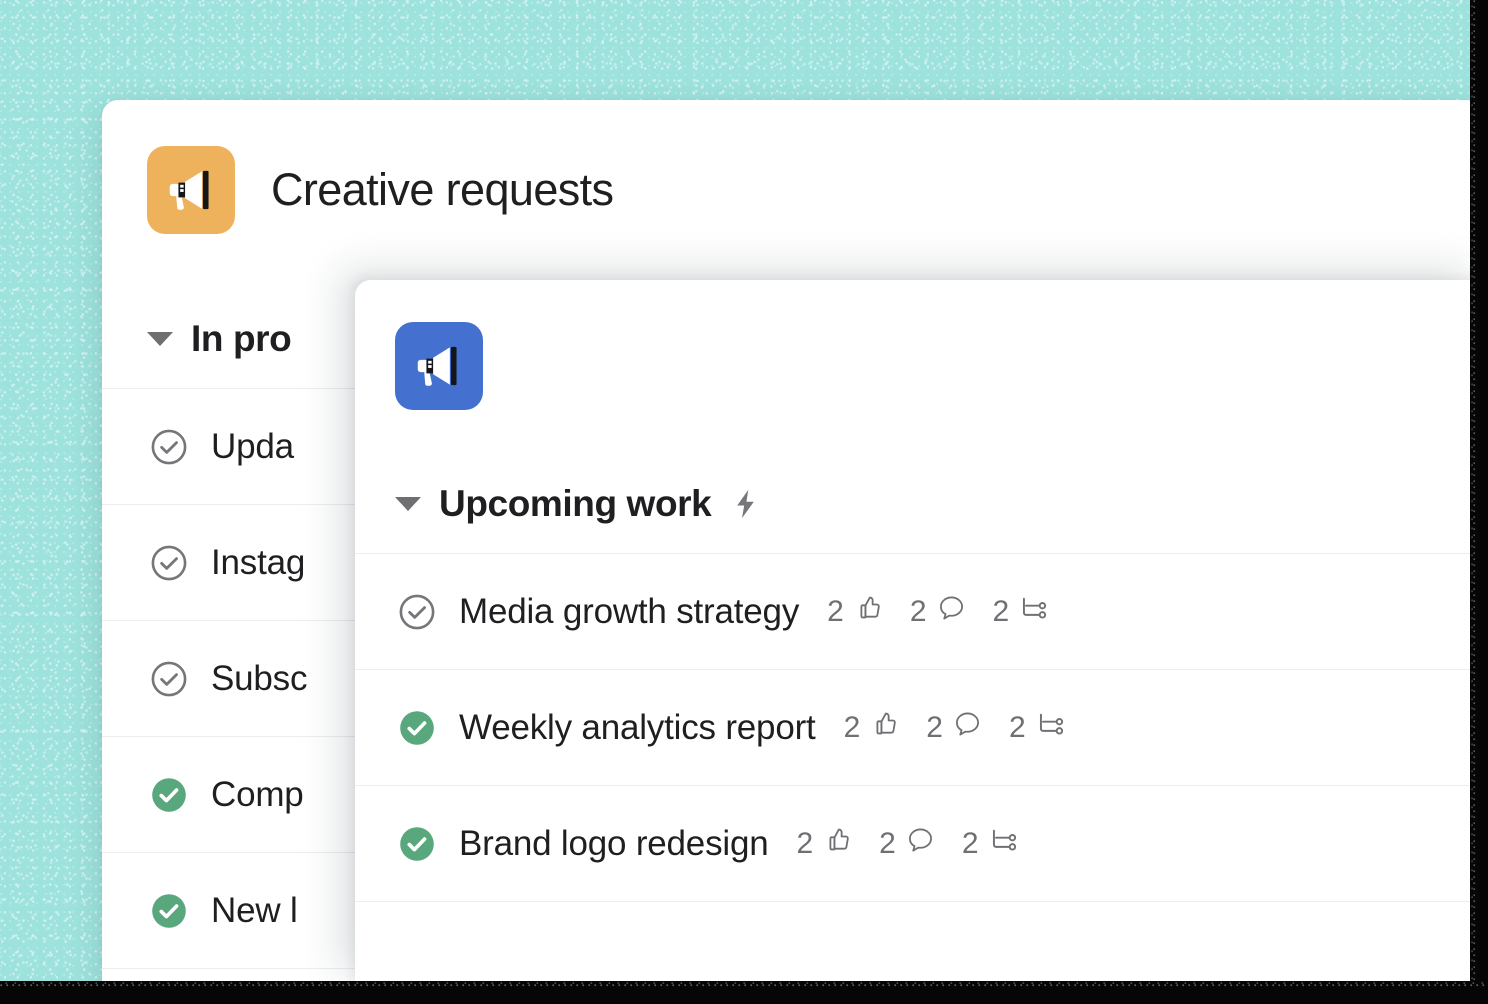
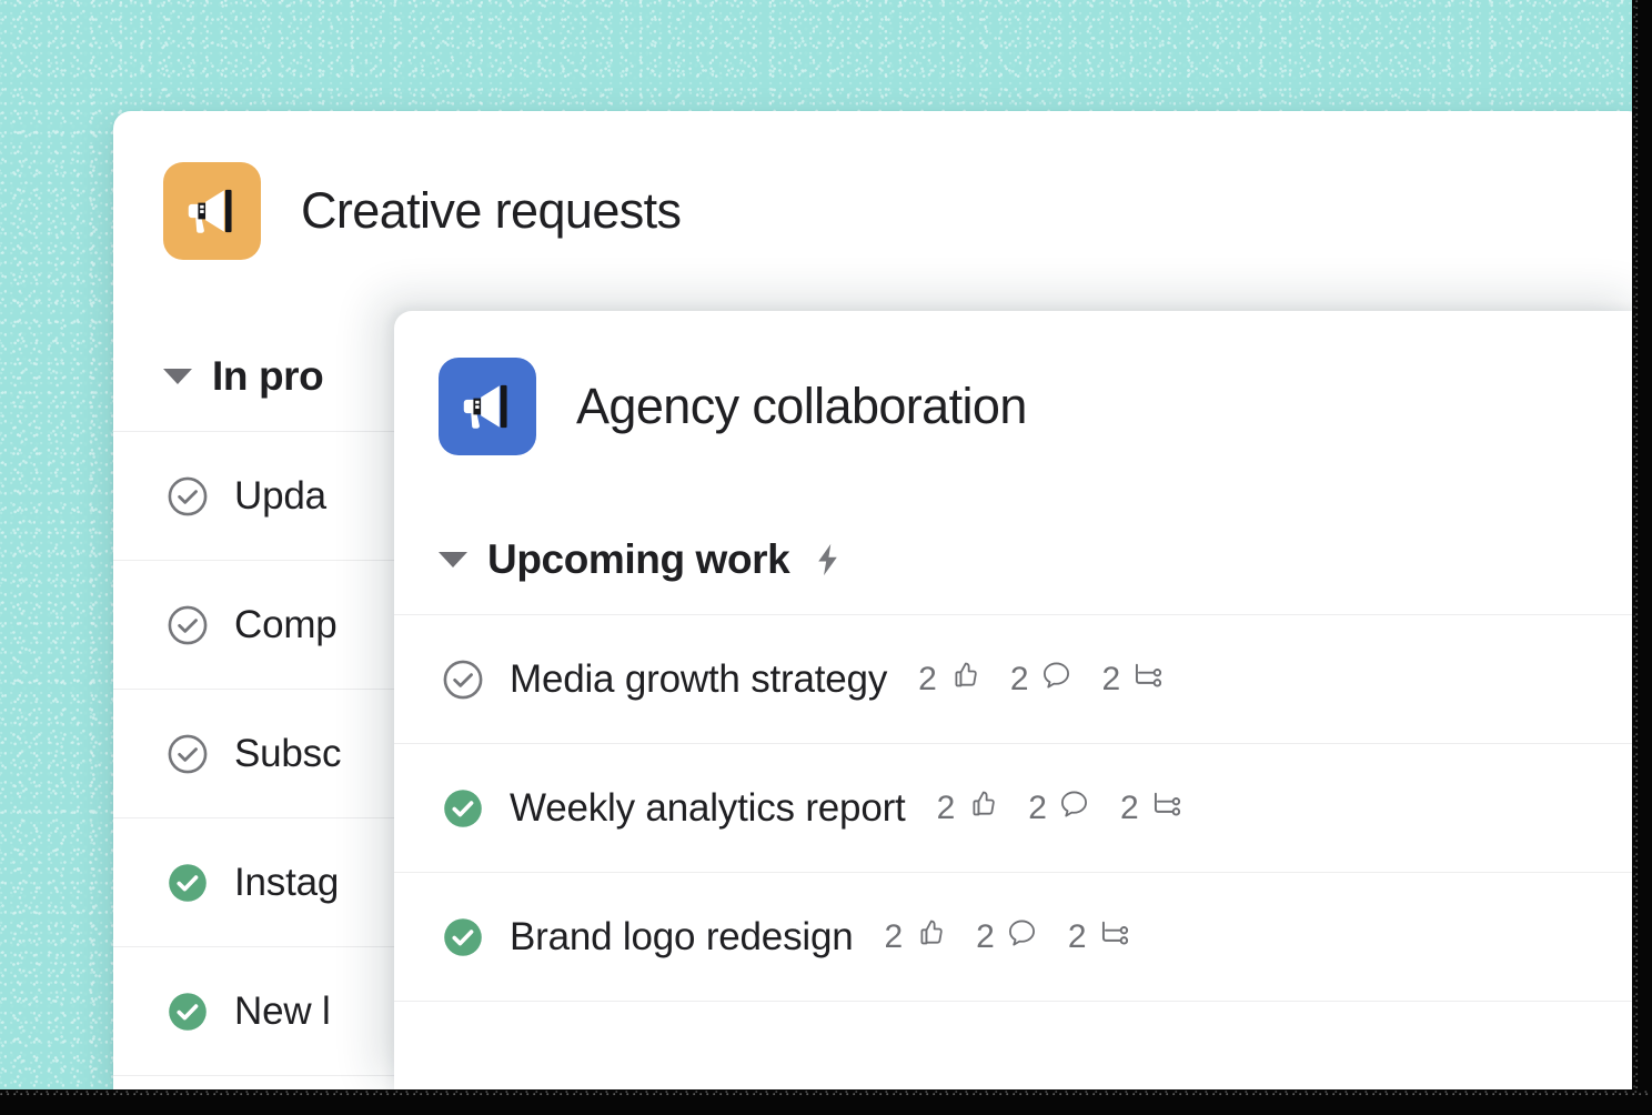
  Creative requests
  In pro
  Upda
- Instag
+ Comp
  Subsc
- Comp
+ Instag
  New l
+ Agency collaboration
  Upcoming work
  Media growth strategy
  2
  2
  2
  Weekly analytics report
  2
  2
  2
  Brand logo redesign
  2
  2
  2
